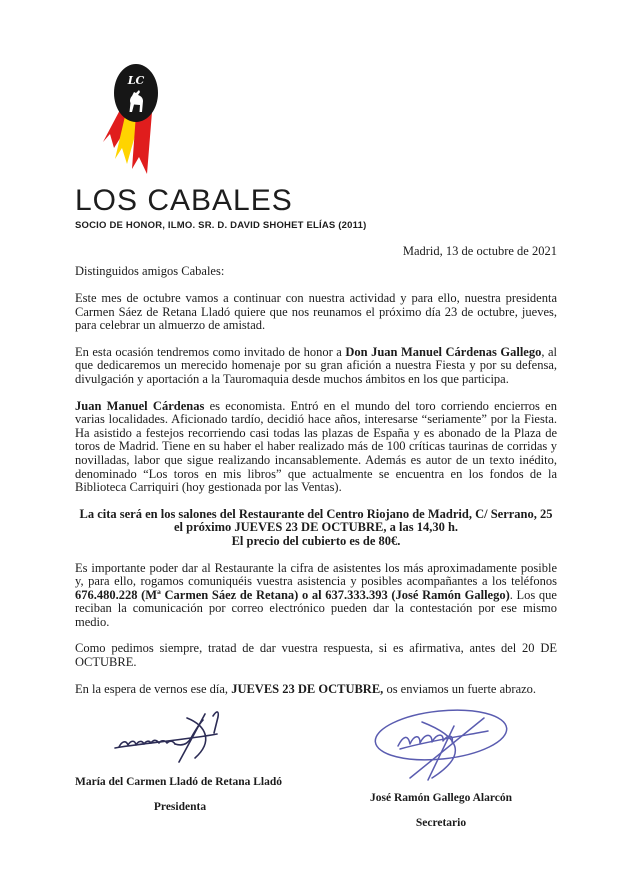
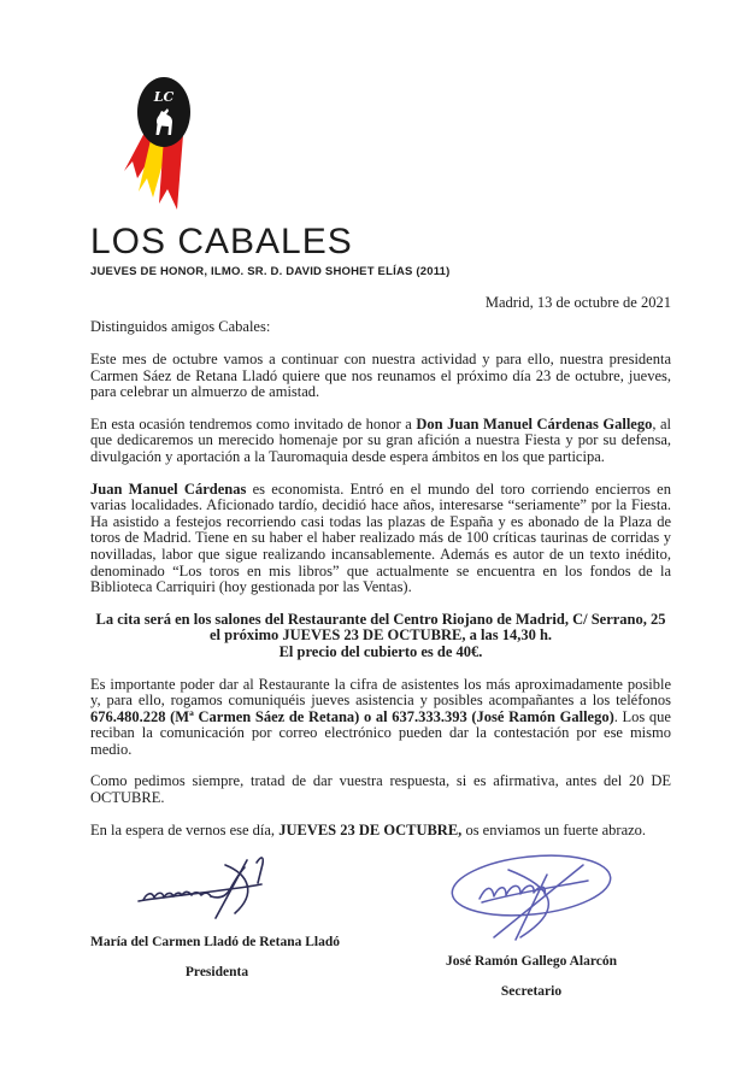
  LC
  LOS CABALES
- SOCIO DE HONOR, ILMO. SR. D. DAVID SHOHET ELÍAS (2011)
+ JUEVES DE HONOR, ILMO. SR. D. DAVID SHOHET ELÍAS (2011)
  Madrid, 13 de octubre de 2021
  Distinguidos amigos Cabales:
  Este mes de octubre vamos a continuar con nuestra actividad y para ello, nuestra presidenta Carmen Sáez de Retana Lladó quiere que nos reunamos el próximo día 23 de octubre, jueves, para celebrar un almuerzo de amistad.
- En esta ocasión tendremos como invitado de honor a Don Juan Manuel Cárdenas Gallego, al que dedicaremos un merecido homenaje por su gran afición a nuestra Fiesta y por su defensa, divulgación y aportación a la Tauromaquia desde muchos ámbitos en los que participa.
+ En esta ocasión tendremos como invitado de honor a Don Juan Manuel Cárdenas Gallego, al que dedicaremos un merecido homenaje por su gran afición a nuestra Fiesta y por su defensa, divulgación y aportación a la Tauromaquia desde espera ámbitos en los que participa.
  Juan Manuel Cárdenas es economista. Entró en el mundo del toro corriendo encierros en varias localidades. Aficionado tardío, decidió hace años, interesarse “seriamente” por la Fiesta. Ha asistido a festejos recorriendo casi todas las plazas de España y es abonado de la Plaza de toros de Madrid. Tiene en su haber el haber realizado más de 100 críticas taurinas de corridas y novilladas, labor que sigue realizando incansablemente. Además es autor de un texto inédito, denominado “Los toros en mis libros” que actualmente se encuentra en los fondos de la Biblioteca Carriquiri (hoy gestionada por las Ventas).
  La cita será en los salones del Restaurante del Centro Riojano de Madrid, C/ Serrano, 25 el próximo JUEVES 23 DE OCTUBRE, a las 14,30 h.
- El precio del cubierto es de 80€.
+ El precio del cubierto es de 40€.
- Es importante poder dar al Restaurante la cifra de asistentes los más aproximadamente posible y, para ello, rogamos comuniquéis vuestra asistencia y posibles acompañantes a los teléfonos 676.480.228 (Mª Carmen Sáez de Retana) o al 637.333.393 (José Ramón Gallego). Los que reciban la comunicación por correo electrónico pueden dar la contestación por ese mismo medio.
+ Es importante poder dar al Restaurante la cifra de asistentes los más aproximadamente posible y, para ello, rogamos comuniquéis jueves asistencia y posibles acompañantes a los teléfonos 676.480.228 (Mª Carmen Sáez de Retana) o al 637.333.393 (José Ramón Gallego). Los que reciban la comunicación por correo electrónico pueden dar la contestación por ese mismo medio.
  Como pedimos siempre, tratad de dar vuestra respuesta, si es afirmativa, antes del 20 DE OCTUBRE.
  En la espera de vernos ese día, JUEVES 23 DE OCTUBRE, os enviamos un fuerte abrazo.
  María del Carmen Lladó de Retana Lladó
  Presidenta
  José Ramón Gallego Alarcón
  Secretario
